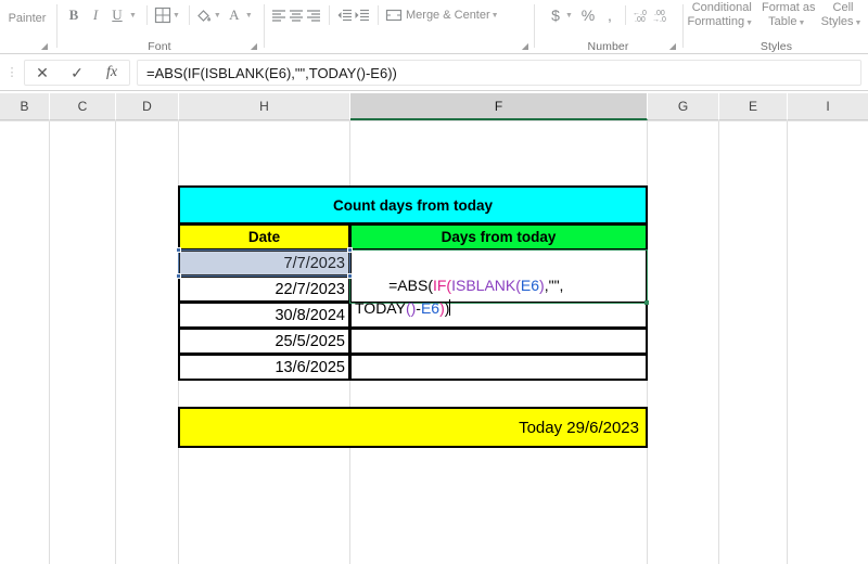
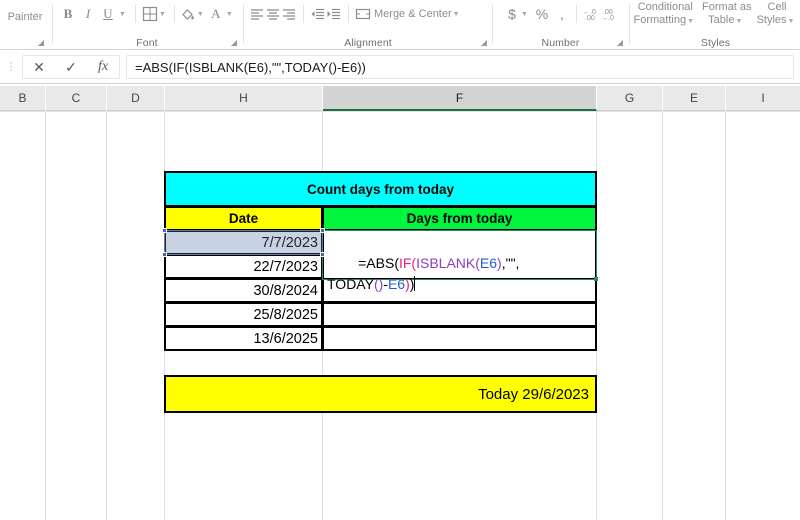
  Painter
  ◢
  B
  I
  U
  A
  Font
  ◢
  Merge & Center
+ Alignment
  ◢
  $
  %
  ,
  Number
  ◢
  Conditional
  Formatting
  Format as
  Table
  Cell
  Styles
  Styles
  ⋮
  ✕
  ✓
  fx
  =ABS(IF(ISBLANK(E6),"",TODAY()-E6))
  B
  C
  D
  H
  F
  G
  E
  I
  Count days from today
  Date
  Days from today
  7/7/2023
  22/7/2023
  30/8/2024
- 25/5/2025
+ 25/8/2025
  13/6/2025
  Today 29/6/2023
  =ABS(IF(ISBLANK(E6),"",
  TODAY()-E6))
